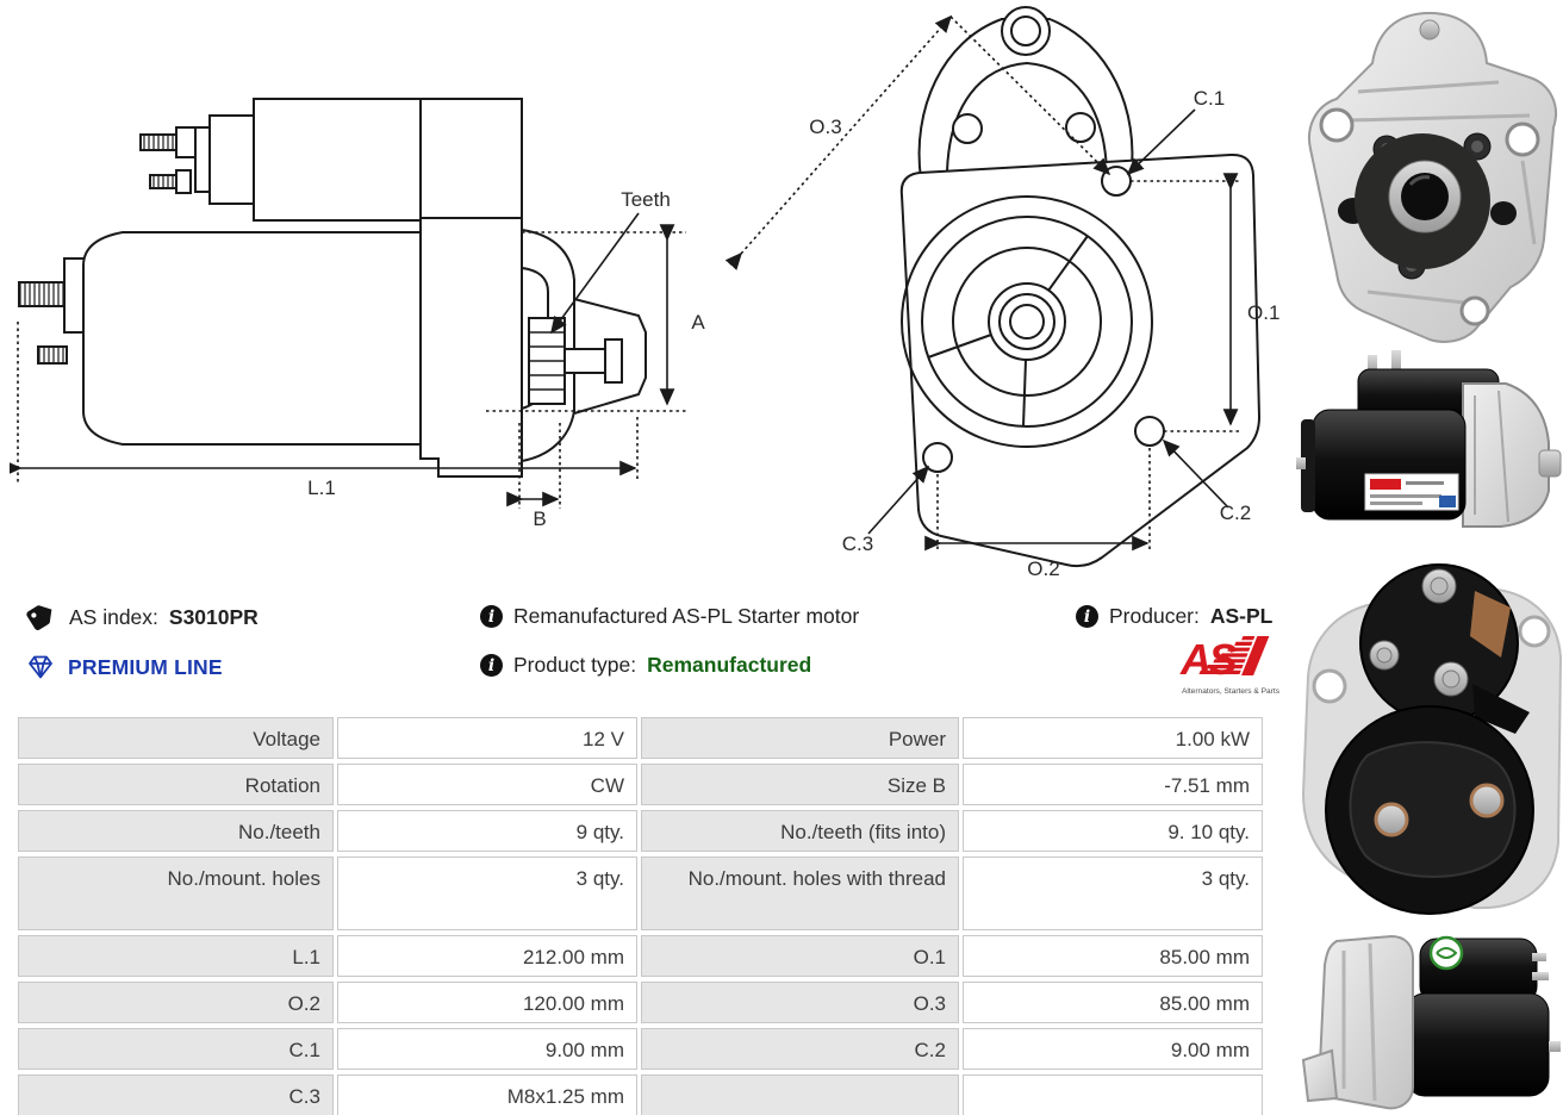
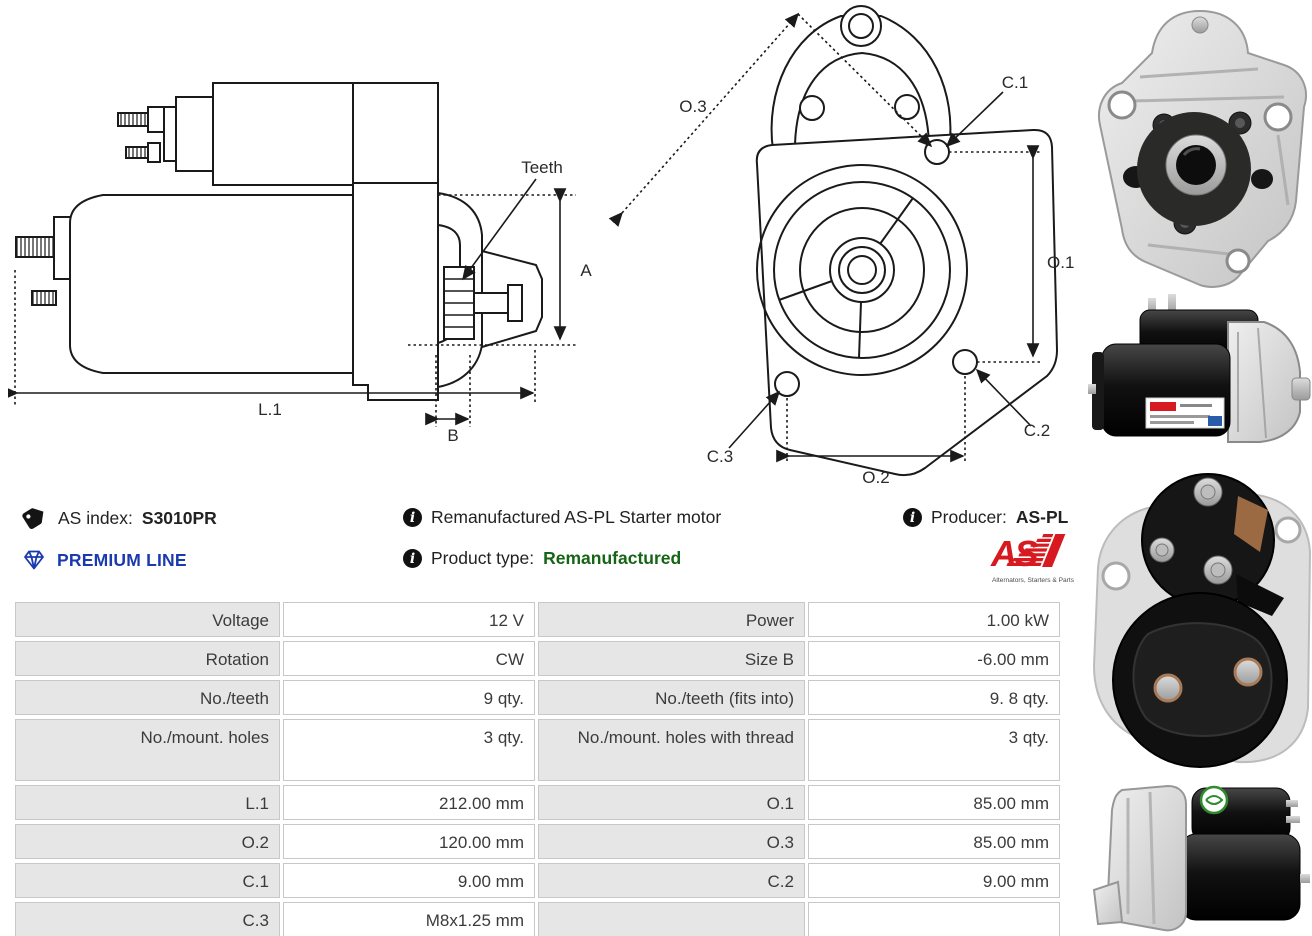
  Teeth
  A
  L.1
  B
  O.3
  C.1
  O.1
  C.2
  C.3
  O.2
  AS index:
  S3010PR
  PREMIUM LINE
  i
  Remanufactured AS-PL Starter motor
  i
  Product type:
  Remanufactured
  i
  Producer:
  AS-PL
  Voltage	12 V	Power	1.00 kW
- Rotation	CW	Size B	-7.51 mm
+ Rotation	CW	Size B	-6.00 mm
- No./teeth	9 qty.	No./teeth (fits into)	9. 10 qty.
+ No./teeth	9 qty.	No./teeth (fits into)	9. 8 qty.
  No./mount. holes	3 qty.	No./mount. holes with thread	3 qty.
  L.1	212.00 mm	O.1	85.00 mm
  O.2	120.00 mm	O.3	85.00 mm
  C.1	9.00 mm	C.2	9.00 mm
  C.3	M8x1.25 mm
